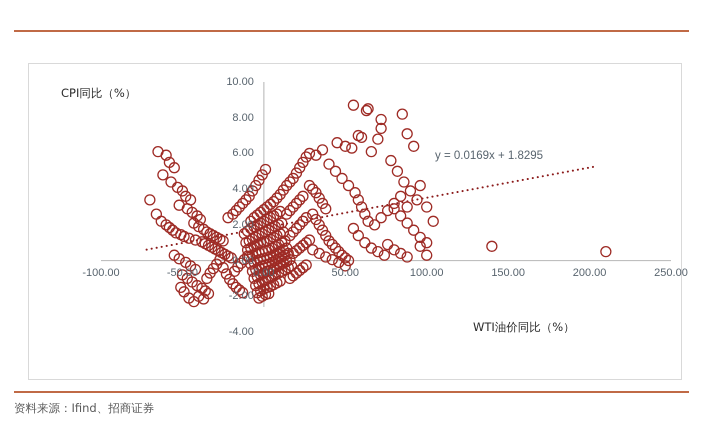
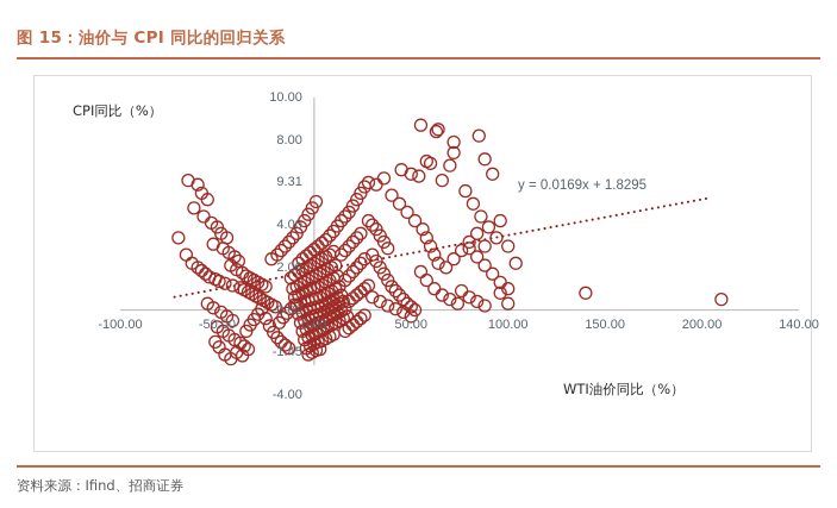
+ 图 15：油价与 CPI 同比的回归关系
  CPI同比（%）
  WTI油价同比（%）
  y = 0.0169x + 1.8295
  -4.00
- -2.00
+ -1.45
  0.00
  2.00
  4.00
- 6.00
+ 9.31
  8.00
  10.00
  -100.00
  -50.00
  0.00
  50.00
  100.00
  150.00
  200.00
- 250.00
+ 140.00
  资料来源：Ifind、招商证券
